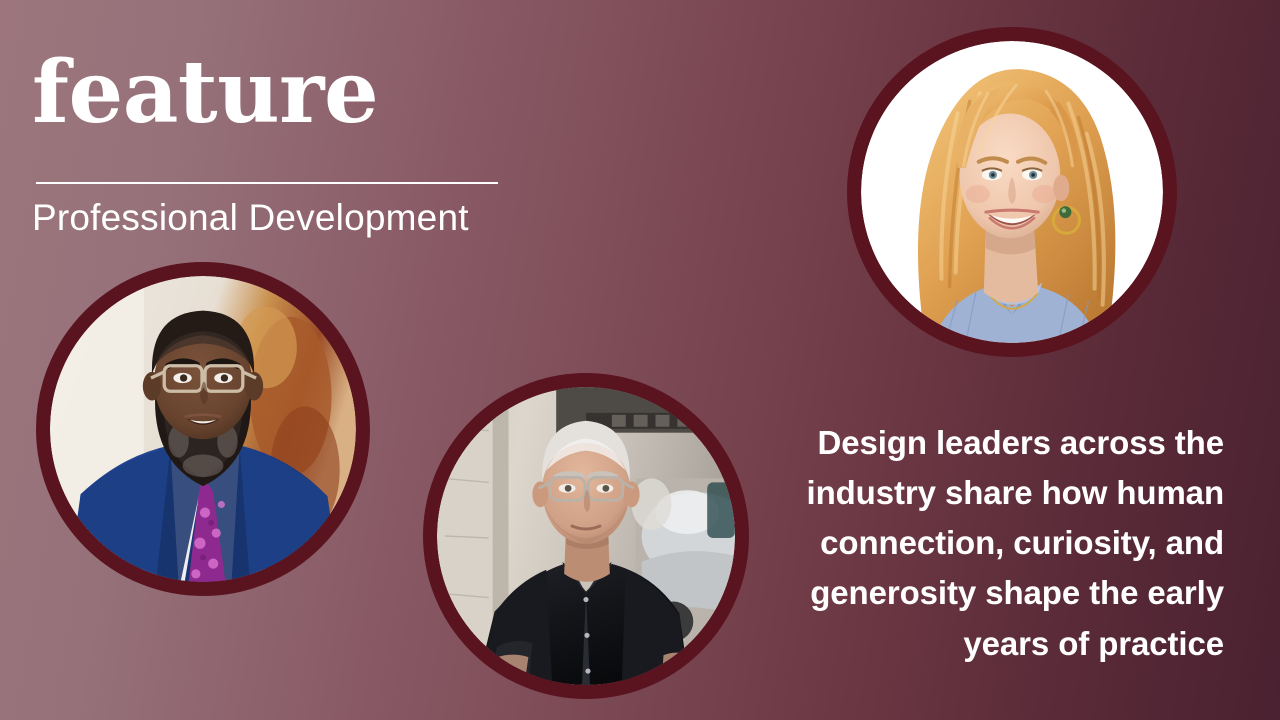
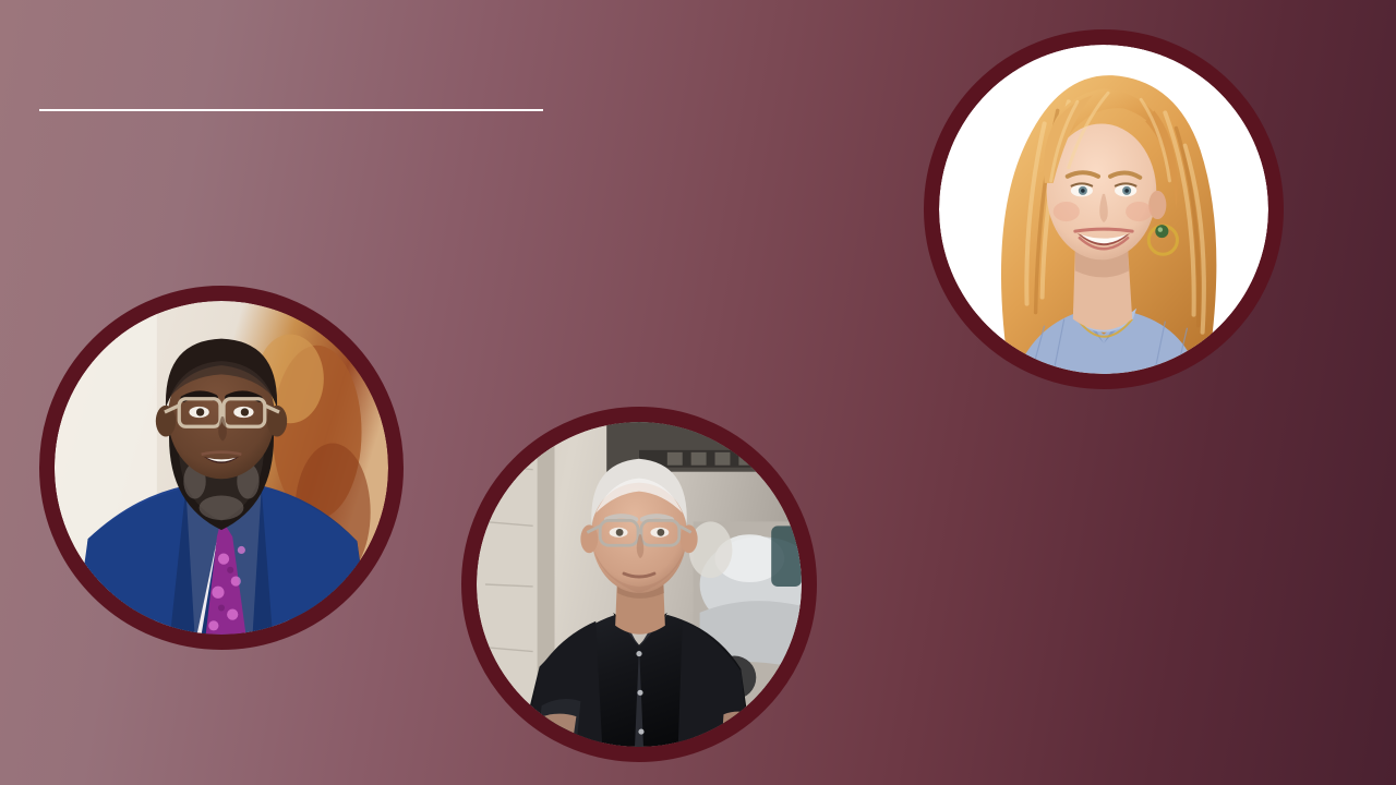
- feature
- Professional Development
- Design leaders across the industry share how human connection, curiosity, and generosity shape the early years of practice
